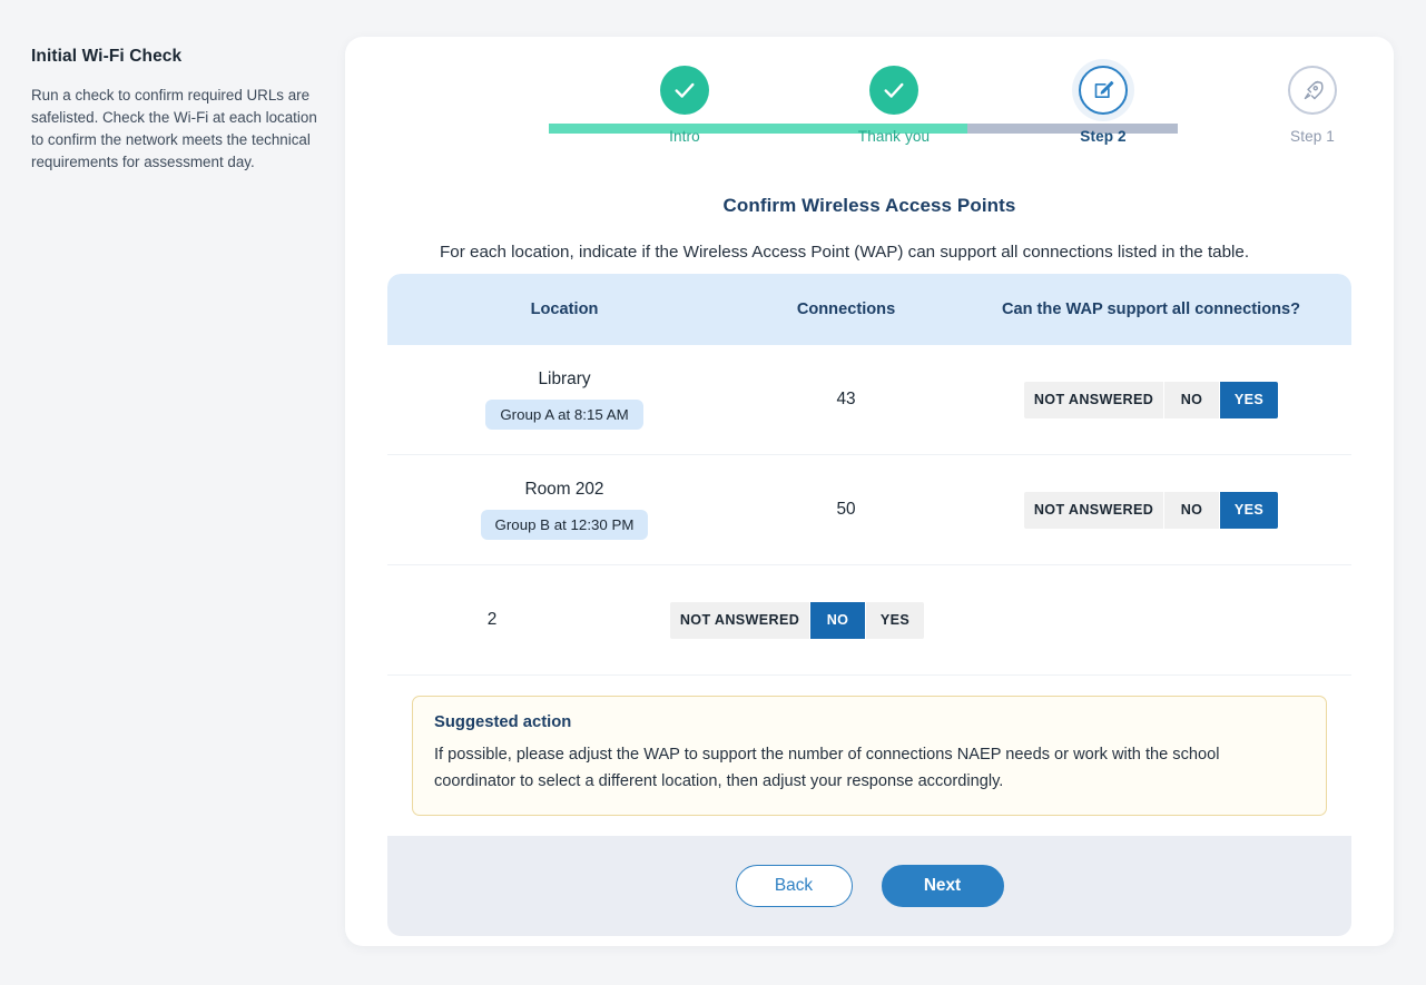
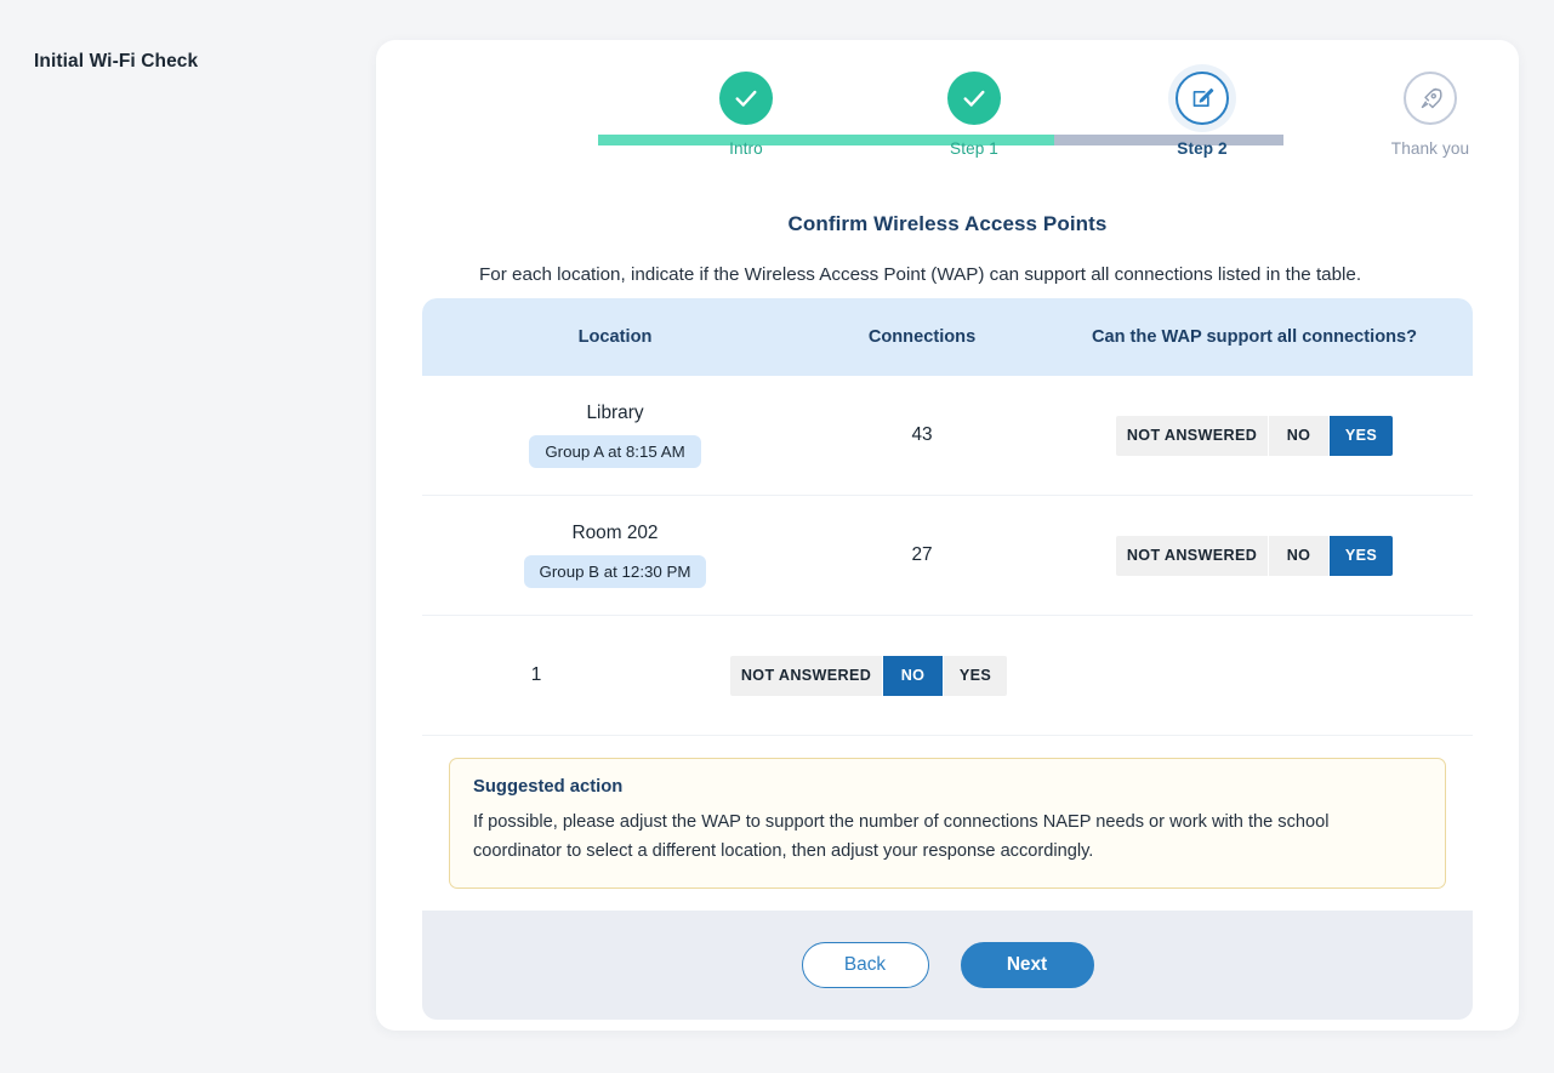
  Initial Wi-Fi Check
- Run a check to confirm required URLs are safelisted. Check the Wi-Fi at each location to confirm the network meets the technical requirements for assessment day.
  Intro
- Thank you
+ Step 1
  Step 2
- Step 1
+ Thank you
  Confirm Wireless Access Points
  For each location, indicate if the Wireless Access Point (WAP) can support all connections listed in the table.
  Location
  Connections
  Can the WAP support all connections?
  Library
  Group A at 8:15 AM
  43
  NOT ANSWERED
  NO
  YES
  Room 202
  Group B at 12:30 PM
- 50
+ 27
  NOT ANSWERED
  NO
  YES
- 2
+ 1
  NOT ANSWERED
  NO
  YES
  Suggested action
  If possible, please adjust the WAP to support the number of connections NAEP needs or work with the school coordinator to select a different location, then adjust your response accordingly.
  Back
  Next
